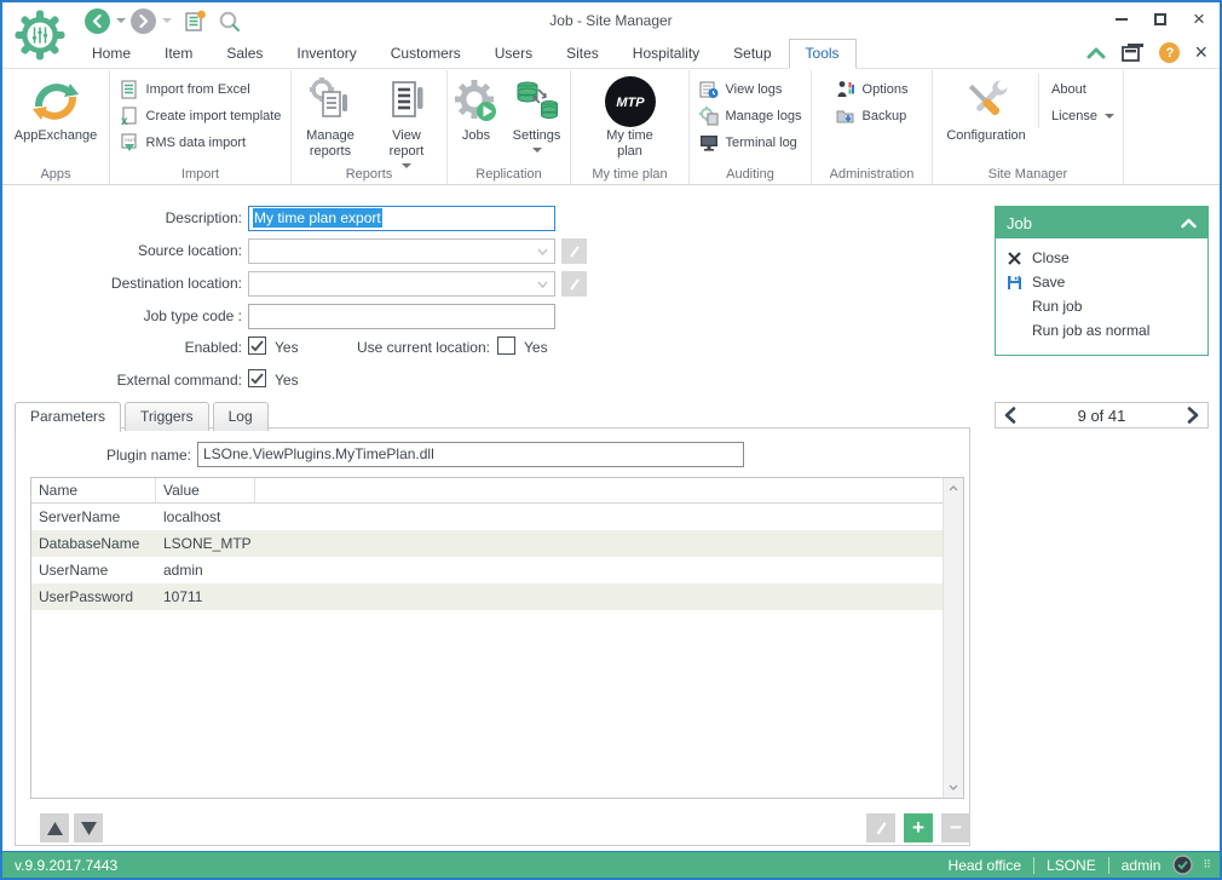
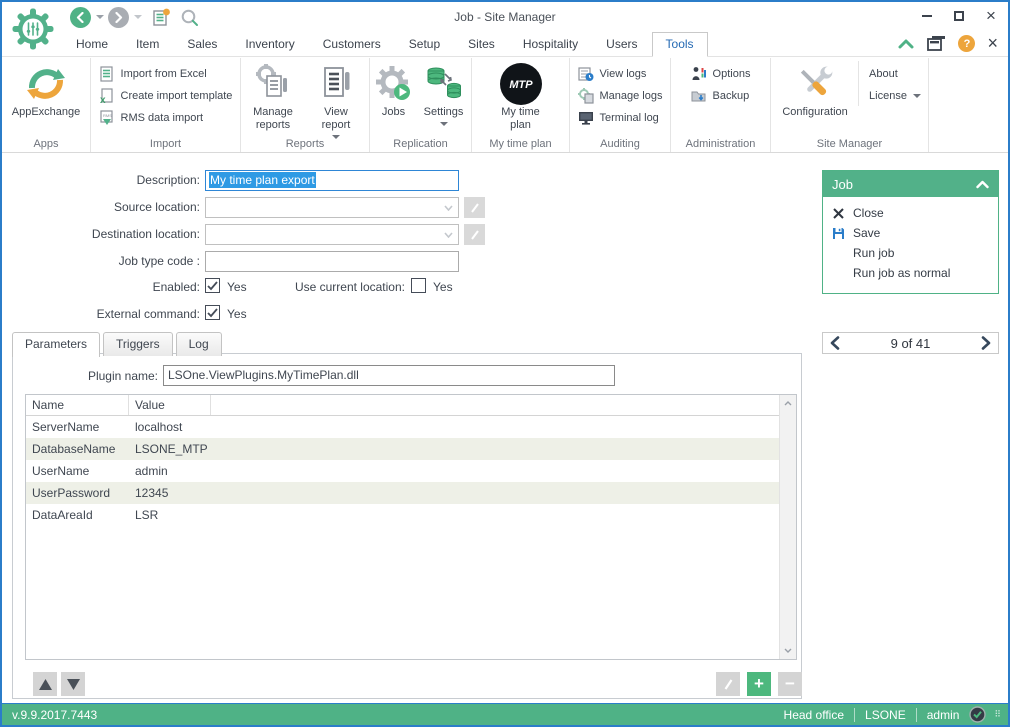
  Job - Site Manager
  ×
  Home
  Item
  Sales
  Inventory
  Customers
- Users
+ Setup
  Sites
  Hospitality
- Setup
+ Users
  Tools
  ?
  ×
  AppExchange
  Apps
  Import from Excel
  x
  Create import template
  RMS data import
  Import
  Manage reports
  View report
  Reports
  Jobs
  Settings
  Replication
  MTP
  My time plan
  My time plan
  View logs
  Manage logs
  Terminal log
  Auditing
  Options
  Backup
  Administration
  Configuration
  About
  License
  Site Manager
  Description:
  My time plan export
  Source location:
  Destination location:
  Job type code :
  Enabled:
  Yes
  Use current location:
  Yes
  External command:
  Yes
  Parameters
  Triggers
  Log
  Plugin name:
  LSOne.ViewPlugins.MyTimePlan.dll
  Name
  Value
  ServerName
  localhost
  DatabaseName
  LSONE_MTP
  UserName
  admin
  UserPassword
- 10711
+ 12345
+ DataAreaId
+ LSR
  +
  −
  Job
  Close
  Save
  Run job
  Run job as normal
  9 of 41
  v.9.9.2017.7443
  Head office
  LSONE
  admin
  ⠿
